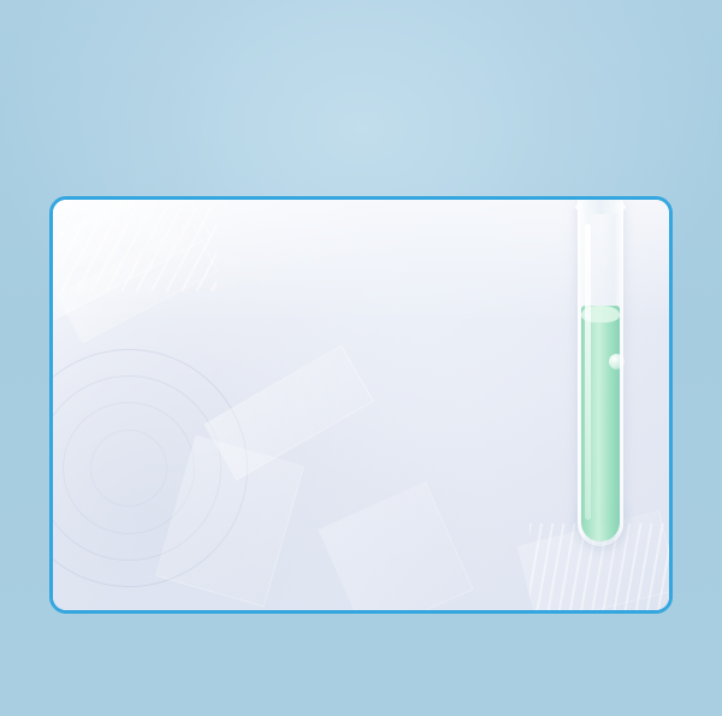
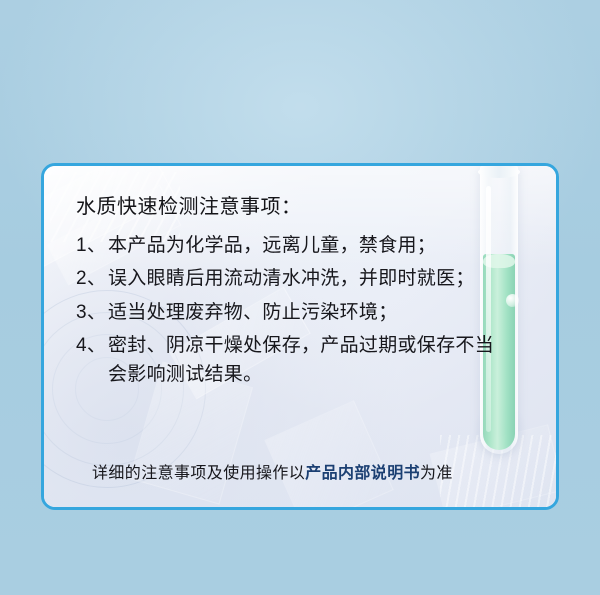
+ 水质快速检测注意事项：
+ 1、
+ 本产品为化学品，远离儿童，禁食用；
+ 2、
+ 误入眼睛后用流动清水冲洗，并即时就医；
+ 3、
+ 适当处理废弃物、防止污染环境；
+ 4、
+ 密封、阴凉干燥处保存，产品过期或保存不当
+ 会影响测试结果。
+ 详细的注意事项及使用操作以产品内部说明书为准
